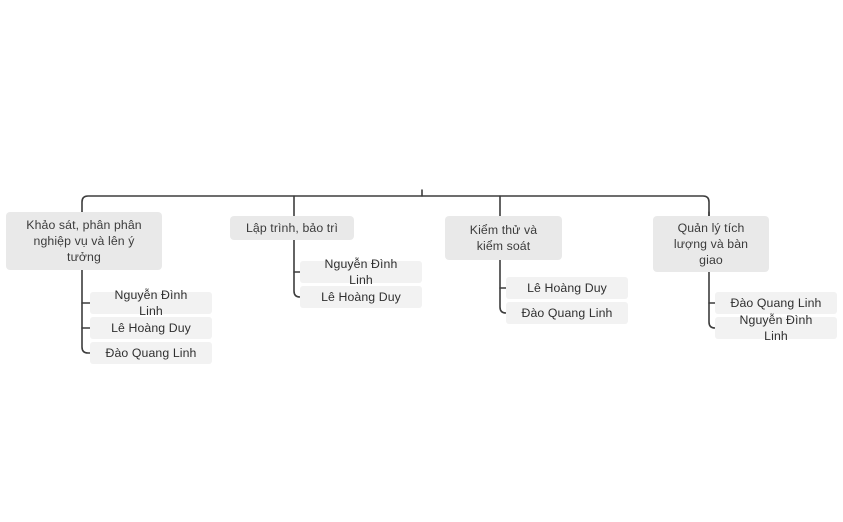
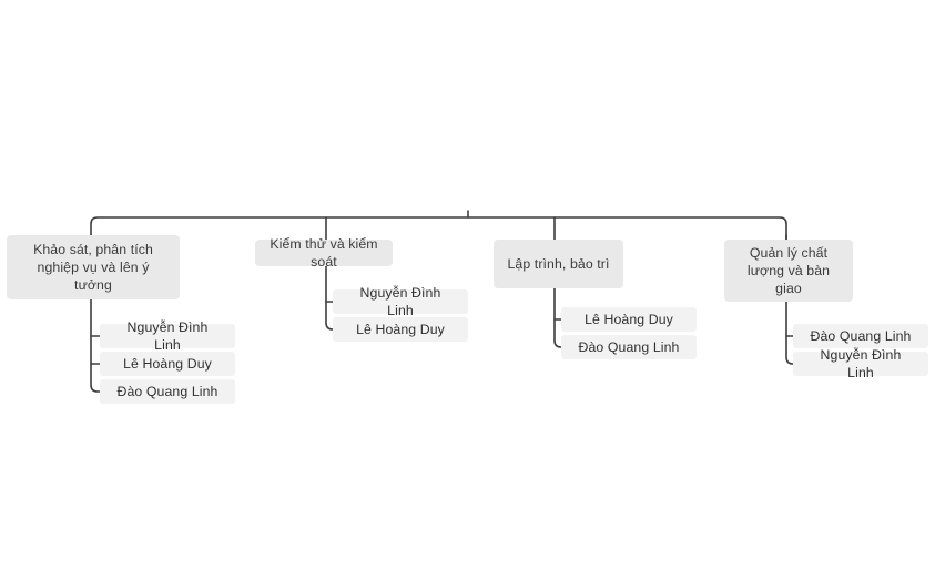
- Khảo sát, phân phân nghiệp vụ và lên ý tưởng
+ Khảo sát, phân tích nghiệp vụ và lên ý tưởng
  Nguyễn Đình Linh
  Lê Hoàng Duy
  Đào Quang Linh
- Lập trình, bảo trì
+ Kiểm thử và kiểm soát
  Nguyễn Đình Linh
  Lê Hoàng Duy
- Kiểm thử và kiểm soát
+ Lập trình, bảo trì
  Lê Hoàng Duy
  Đào Quang Linh
- Quản lý tích lượng và bàn giao
+ Quản lý chất lượng và bàn giao
  Đào Quang Linh
  Nguyễn Đình Linh
